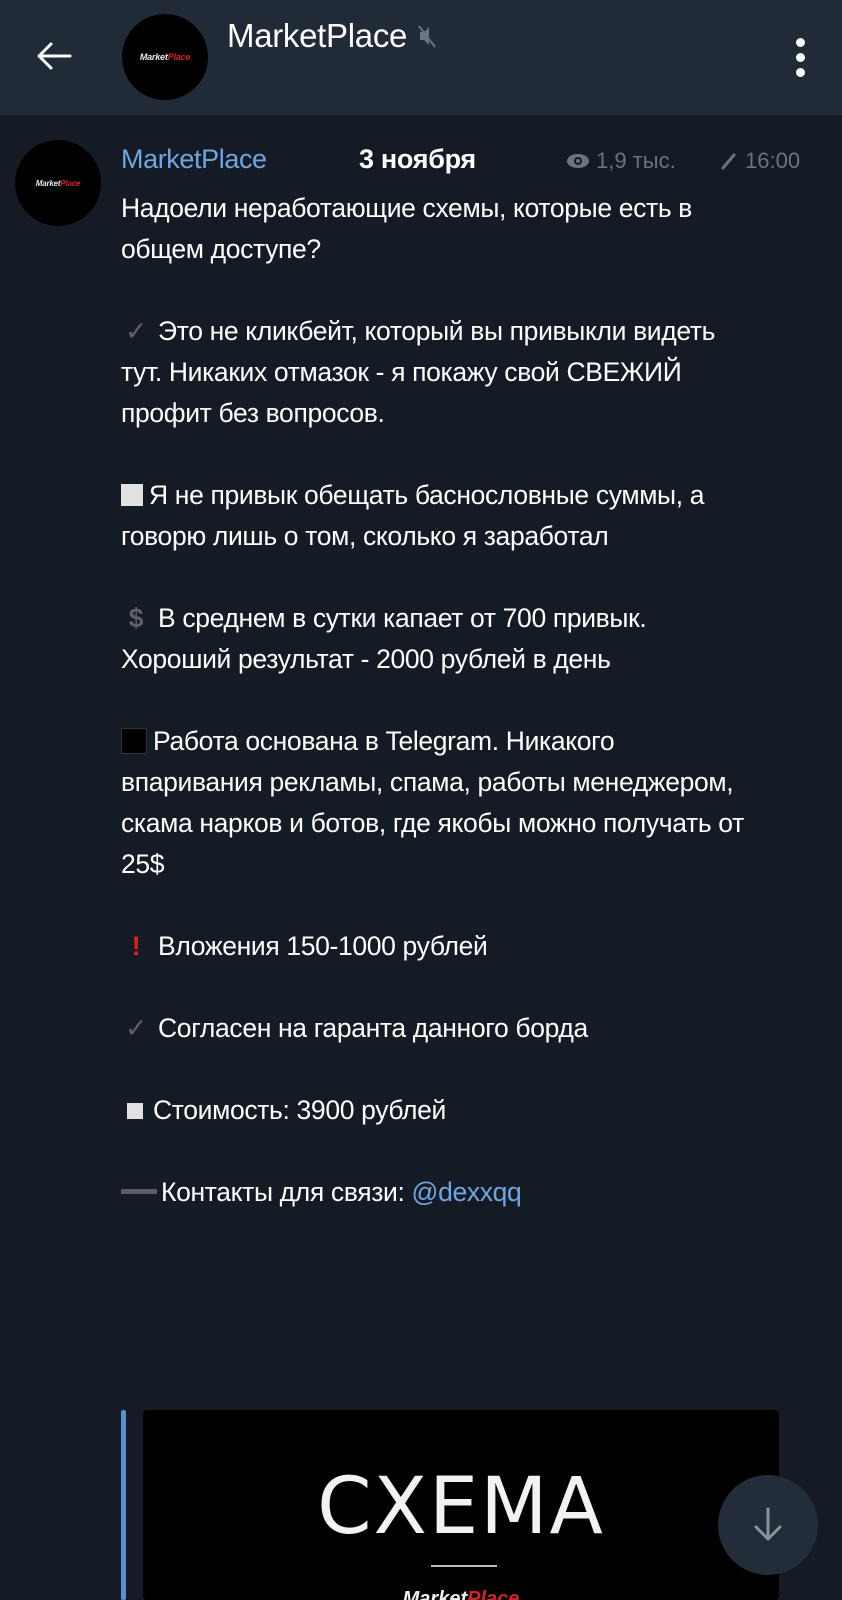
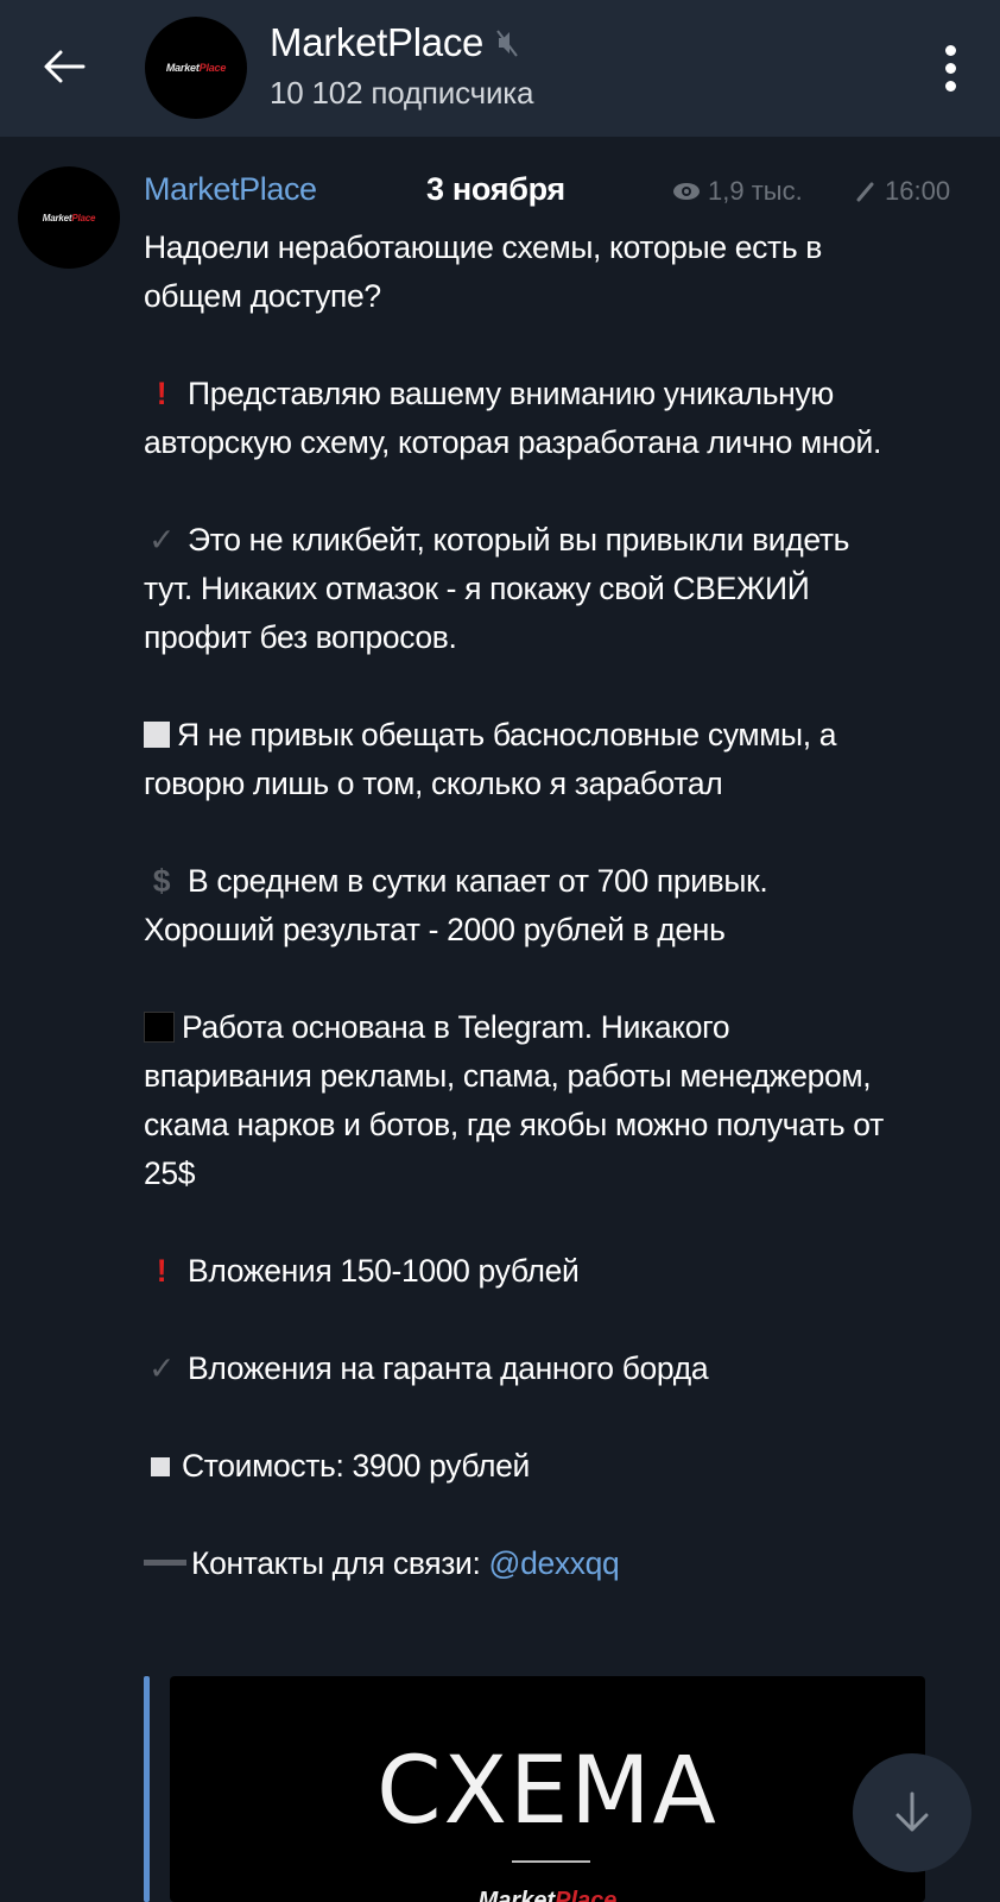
  MarketPlace
  MarketPlace
+ 10 102 подписчика
  MarketPlace
  MarketPlace
  3 ноября
  1,9 тыс.
  16:00
  Надоели неработающие схемы, которые есть в общем доступе?
+ ! Представляю вашему вниманию уникальную авторскую схему, которая разработана лично мной.
  ✓ Это не кликбейт, который вы привыкли видеть тут. Никаких отмазок - я покажу свой СВЕЖИЙ профит без вопросов.
  Я не привык обещать баснословные суммы, а говорю лишь о том, сколько я заработал
  $ В среднем в сутки капает от 700 привык. Хороший результат - 2000 рублей в день
  Работа основана в Telegram. Никакого впаривания рекламы, спама, работы менеджером, скама нарков и ботов, где якобы можно получать от 25$
  ! Вложения 150-1000 рублей
- ✓ Согласен на гаранта данного борда
+ ✓ Вложения на гаранта данного борда
  Стоимость: 3900 рублей
  Контакты для связи: @dexxqq
  СХЕМА
  MarketPlace
